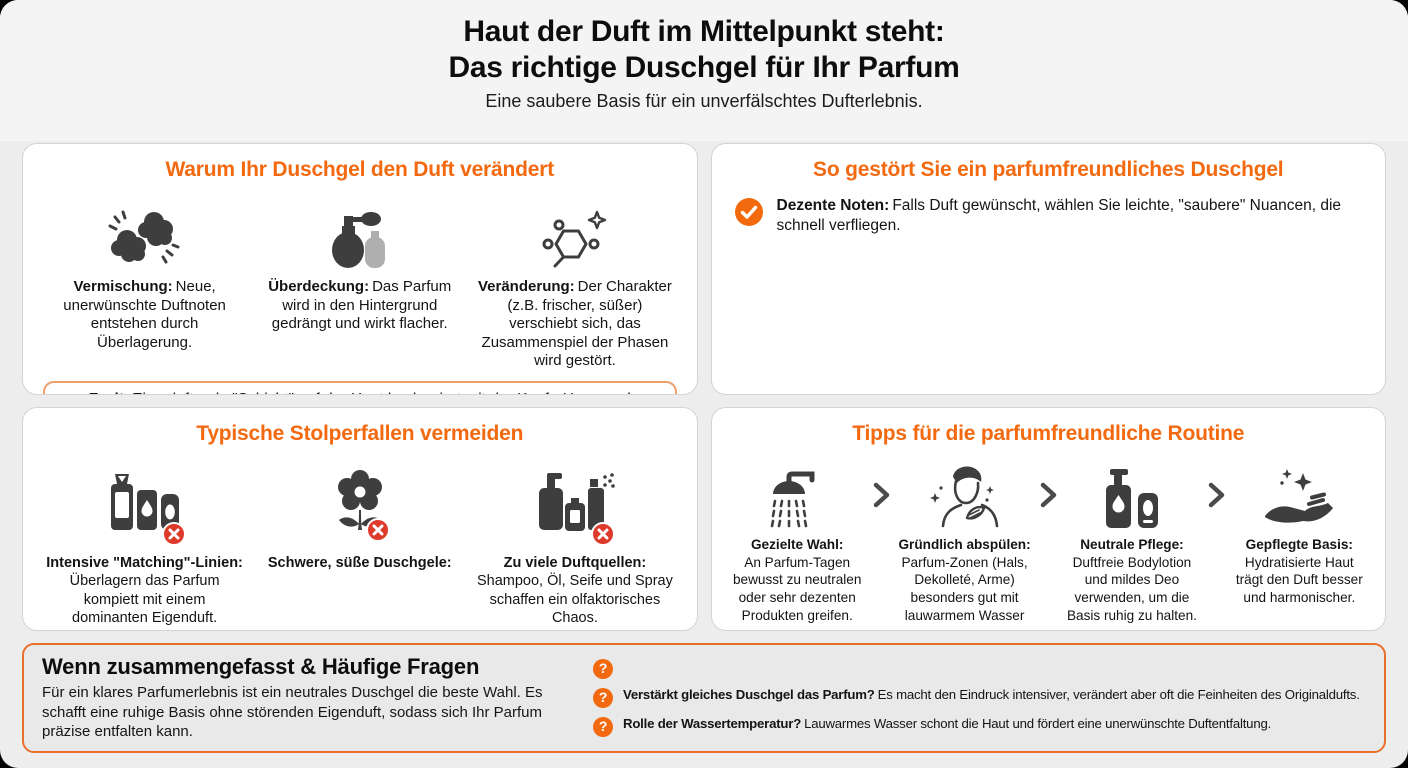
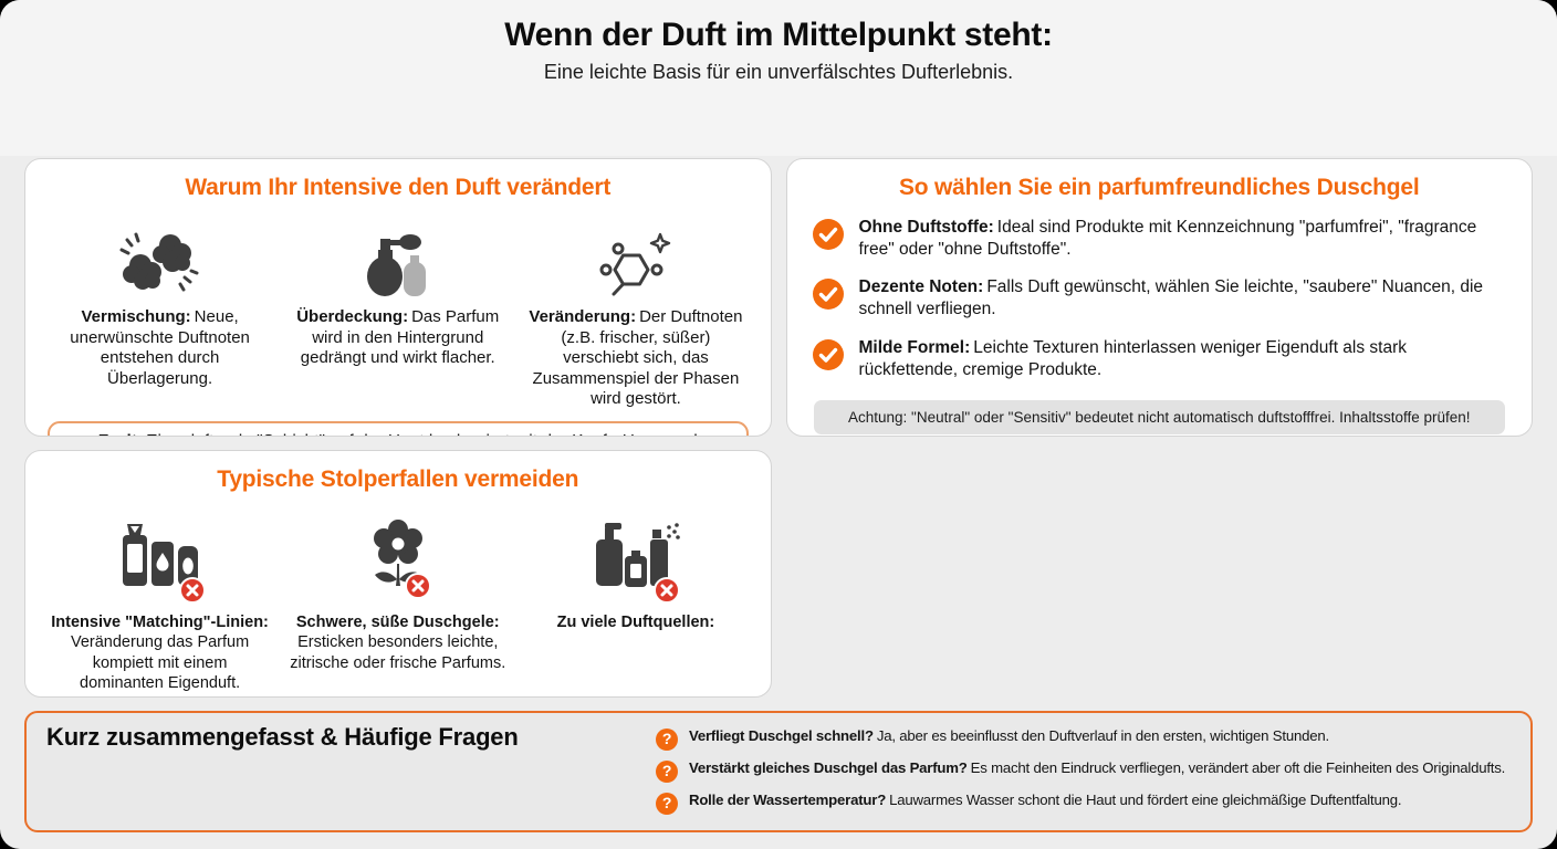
- Haut der Duft im Mittelpunkt steht:
+ Wenn der Duft im Mittelpunkt steht:
- Das richtige Duschgel für Ihr Parfum
- Eine saubere Basis für ein unverfälschtes Dufterlebnis.
+ Eine leichte Basis für ein unverfälschtes Dufterlebnis.
- Warum Ihr Duschgel den Duft verändert
+ Warum Ihr Intensive den Duft verändert
  Vermischung: Neue, unerwünschte Duftnoten entstehen durch Überlagerung.
  Überdeckung: Das Parfum wird in den Hintergrund gedrängt und wirkt flacher.
- Veränderung: Der Charakter (z.B. frischer, süßer) verschiebt sich, das Zusammenspiel der Phasen wird gestört.
+ Veränderung: Der Duftnoten (z.B. frischer, süßer) verschiebt sich, das Zusammenspiel der Phasen wird gestört.
- So gestört Sie ein parfumfreundliches Duschgel
+ So wählen Sie ein parfumfreundliches Duschgel
+ Ohne Duftstoffe: Ideal sind Produkte mit Kennzeichnung "parfumfrei", "fragrance free" oder "ohne Duftstoffe".
  Dezente Noten: Falls Duft gewünscht, wählen Sie leichte, "saubere" Nuancen, die schnell verfliegen.
+ Milde Formel: Leichte Texturen hinterlassen weniger Eigenduft als stark rückfettende, cremige Produkte.
+ Achtung: "Neutral" oder "Sensitiv" bedeutet nicht automatisch duftstofffrei. Inhaltsstoffe prüfen!
  Typische Stolperfallen vermeiden
  Intensive "Matching"-Linien:
- Überlagern das Parfum kompiett mit einem dominanten Eigenduft.
+ Veränderung das Parfum kompiett mit einem dominanten Eigenduft.
  Schwere, süße Duschgele:
+ Ersticken besonders leichte, zitrische oder frische Parfums.
  Zu viele Duftquellen:
- Shampoo, Öl, Seife und Spray schaffen ein olfaktorisches Chaos.
- Tipps für die parfumfreundliche Routine
- Gezielte Wahl:
- An Parfum-Tagen bewusst zu neutralen oder sehr dezenten Produkten greifen.
- Gründlich abspülen:
- Parfum-Zonen (Hals, Dekolleté, Arme) besonders gut mit lauwarmem Wasser
- Neutrale Pflege:
- Duftfreie Bodylotion und mildes Deo verwenden, um die Basis ruhig zu halten.
- Gepflegte Basis:
- Hydratisierte Haut trägt den Duft besser und harmonischer.
- Wenn zusammengefasst & Häufige Fragen
+ Kurz zusammengefasst & Häufige Fragen
- Für ein klares Parfumerlebnis ist ein neutrales Duschgel die beste Wahl. Es schafft eine ruhige Basis ohne störenden Eigenduft, sodass sich Ihr Parfum präzise entfalten kann.
  ?
+ Verfliegt Duschgel schnell? Ja, aber es beeinflusst den Duftverlauf in den ersten, wichtigen Stunden.
  ?
- Verstärkt gleiches Duschgel das Parfum? Es macht den Eindruck intensiver, verändert aber oft die Feinheiten des Originaldufts.
+ Verstärkt gleiches Duschgel das Parfum? Es macht den Eindruck verfliegen, verändert aber oft die Feinheiten des Originaldufts.
  ?
- Rolle der Wassertemperatur? Lauwarmes Wasser schont die Haut und fördert eine unerwünschte Duftentfaltung.
+ Rolle der Wassertemperatur? Lauwarmes Wasser schont die Haut und fördert eine gleichmäßige Duftentfaltung.
